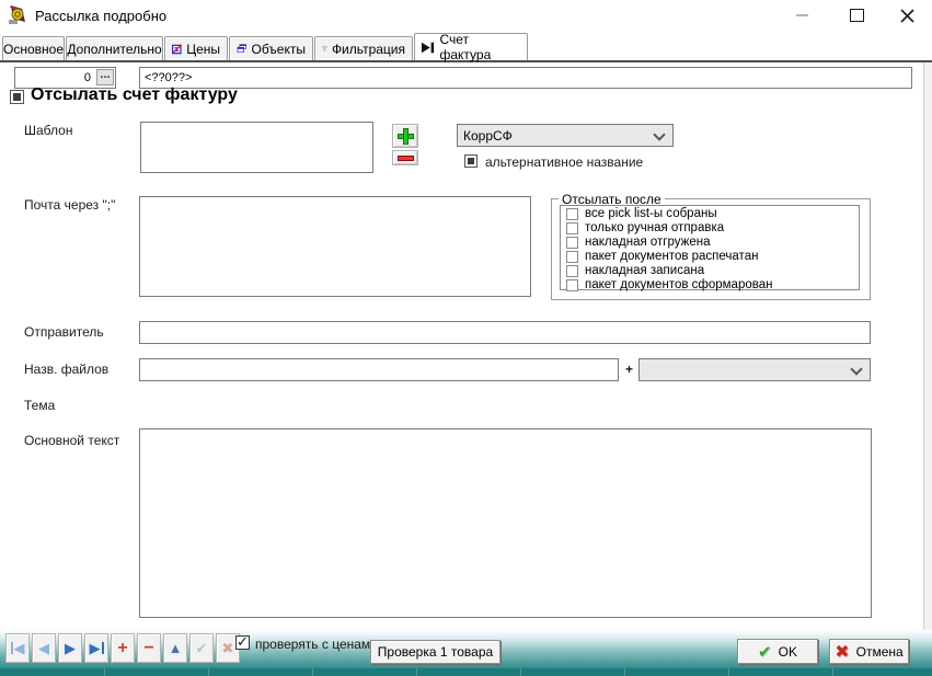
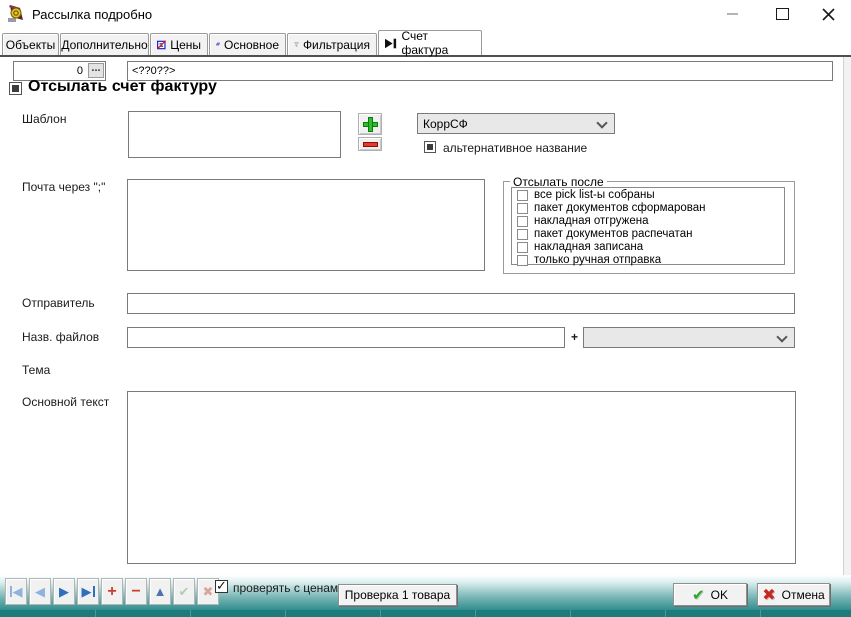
  Рассылка подробно
- Основное
+ Объекты
  Дополнительно
  Цены
- Объекты
+ Основное
  Фильтрация
  Счет фактура
  0
  ...
  <??0??>
  Отсылать счет фактуру
  Шаблон
  КоррСФ
  альтернативное название
  Почта через ";"
  Отсылать после
  все pick list-ы собраны
- только ручная отправка
+ пакет документов сформарован
  накладная отгружена
  пакет документов распечатан
  накладная записана
- пакет документов сформарован
+ только ручная отправка
  Отправитель
  Назв. файлов
  +
  Тема
  Основной текст
  ◀
  ◀
  ▶
  ▶
  +
  −
  ▲
  ✔
  ✖
  проверять с ценам
  Проверка 1 товара
  ✔
  OK
  ✖
  Отмена
